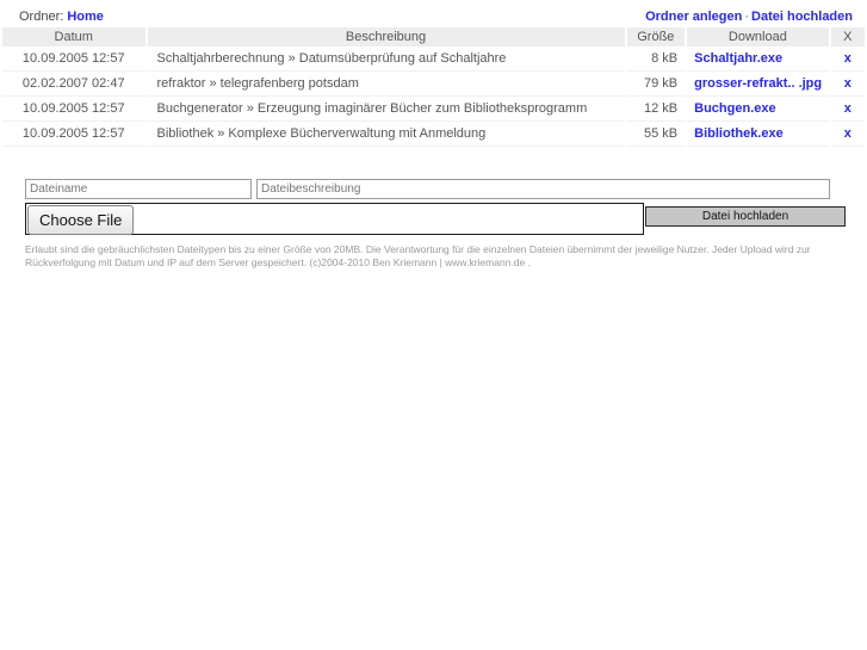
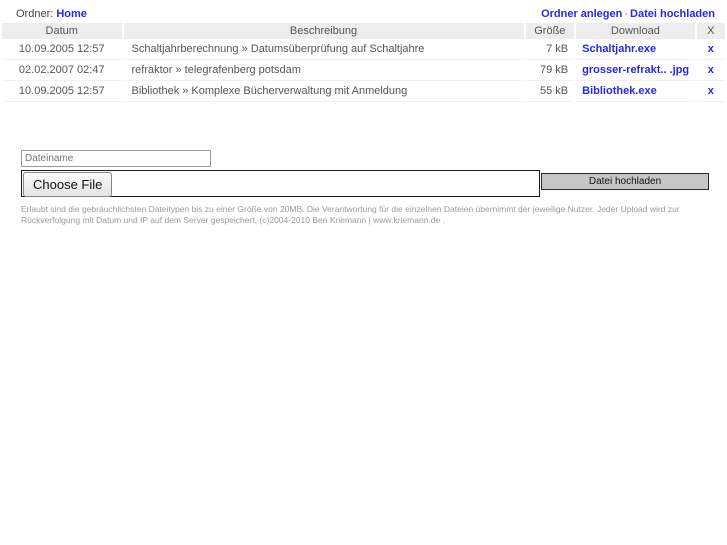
  Ordner: Home
  Ordner anlegen · Datei hochladen
  Datum	Beschreibung	Größe	Download	X
- 10.09.2005 12:57	Schaltjahrberechnung » Datumsüberprüfung auf Schaltjahre	8 kB	Schaltjahr.exe	x
+ 10.09.2005 12:57	Schaltjahrberechnung » Datumsüberprüfung auf Schaltjahre	7 kB	Schaltjahr.exe	x
  02.02.2007 02:47	refraktor » telegrafenberg potsdam	79 kB	grosser-refrakt.. .jpg	x
- 10.09.2005 12:57	Buchgenerator » Erzeugung imaginärer Bücher zum Bibliotheksprogramm	12 kB	Buchgen.exe	x
  10.09.2005 12:57	Bibliothek » Komplexe Bücherverwaltung mit Anmeldung	55 kB	Bibliothek.exe	x
  Dateiname
- Dateibeschreibung
  Choose File
  Datei hochladen
  Erlaubt sind die gebräuchlichsten Dateitypen bis zu einer Größe von 20MB. Die Verantwortung für die einzelnen Dateien übernimmt der jeweilige Nutzer. Jeder Upload wird zur Rückverfolgung mit Datum und IP auf dem Server gespeichert. (c)2004-2010 Ben Kriemann | www.kriemann.de .
